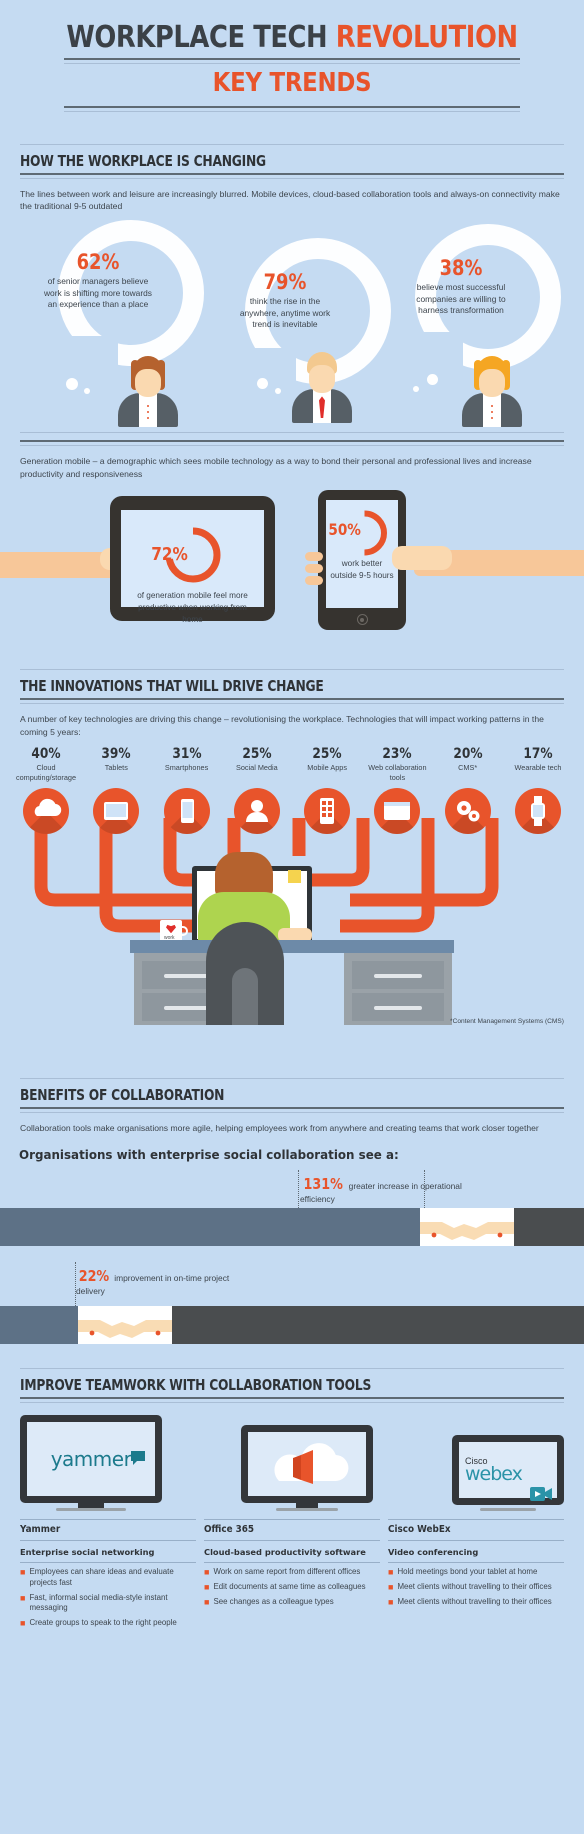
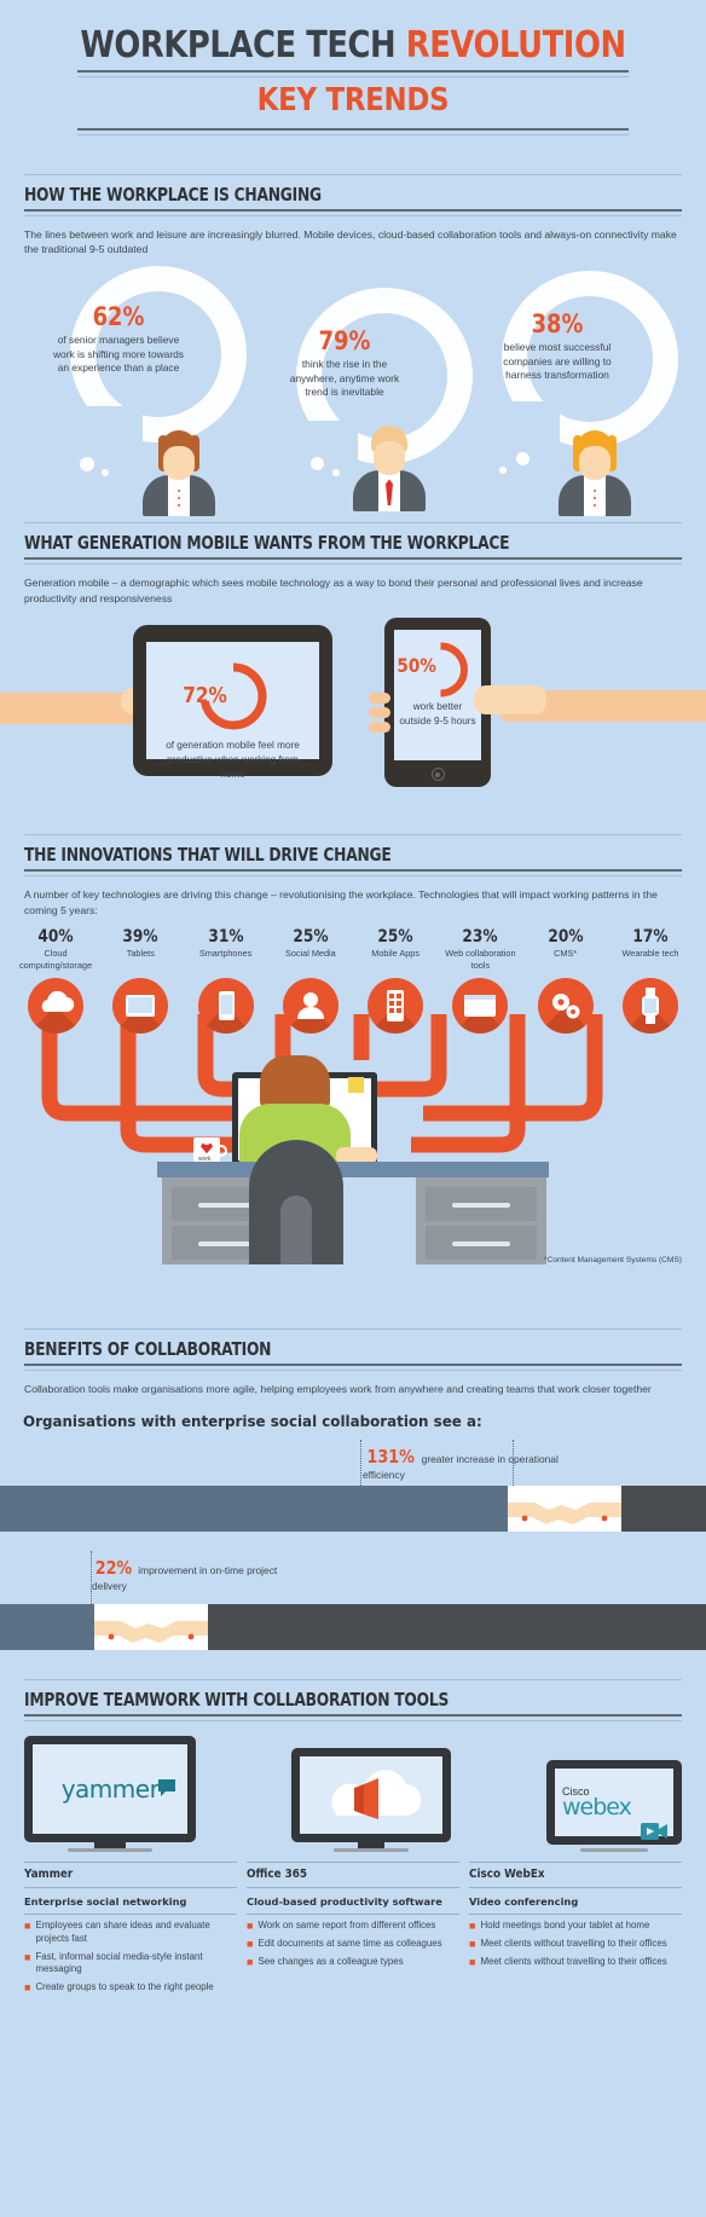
  WORKPLACE TECH REVOLUTION
  KEY TRENDS
  HOW THE WORKPLACE IS CHANGING
  The lines between work and leisure are increasingly blurred. Mobile devices, cloud-based collaboration tools and always-on connectivity make the traditional 9-5 outdated
  62%
  of senior managers believe work is shifting more towards an experience than a place
  79%
  think the rise in the anywhere, anytime work trend is inevitable
  38%
  believe most successful companies are willing to harness transformation
+ WHAT GENERATION MOBILE WANTS FROM THE WORKPLACE
  Generation mobile – a demographic which sees mobile technology as a way to bond their personal and professional lives and increase productivity and responsiveness
  72%
  of generation mobile feel more productive when working from home
  50%
  work better outside 9-5 hours
  THE INNOVATIONS THAT WILL DRIVE CHANGE
  A number of key technologies are driving this change – revolutionising the workplace. Technologies that will impact working patterns in the coming 5 years:
  40%
  Cloud computing/storage
  39%
  Tablets
  31%
  Smartphones
  25%
  Social Media
  25%
  Mobile Apps
  23%
  Web collaboration tools
  20%
  CMS*
  17%
  Wearable tech
  BENEFITS OF COLLABORATION
  Collaboration tools make organisations more agile, helping employees work from anywhere and creating teams that work closer together
  Organisations with enterprise social collaboration see a:
  131% greater increase in operational efficiency
  22% improvement in on-time project delivery
  IMPROVE TEAMWORK WITH COLLABORATION TOOLS
  yammer
  Cisco
  webex
  Yammer
  Enterprise social networking
  ■
  Employees can share ideas and evaluate projects fast
  ■
  Fast, informal social media-style instant messaging
  ■
  Create groups to speak to the right people
  Office 365
  Cloud-based productivity software
  ■
  Work on same report from different offices
  ■
  Edit documents at same time as colleagues
  ■
  See changes as a colleague types
  Cisco WebEx
  Video conferencing
  ■
  Hold meetings bond your tablet at home
  ■
  Meet clients without travelling to their offices
  ■
  Meet clients without travelling to their offices
